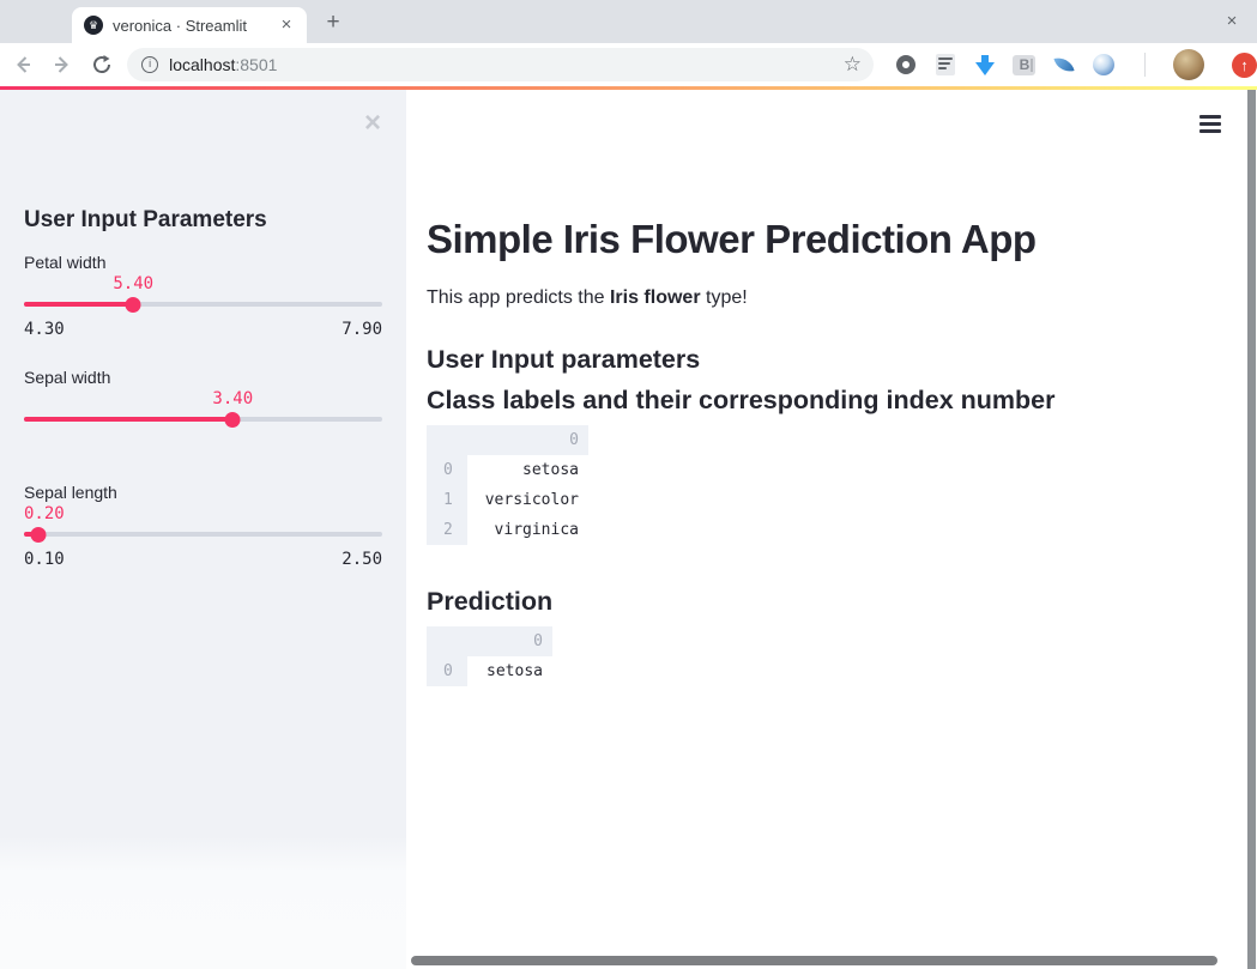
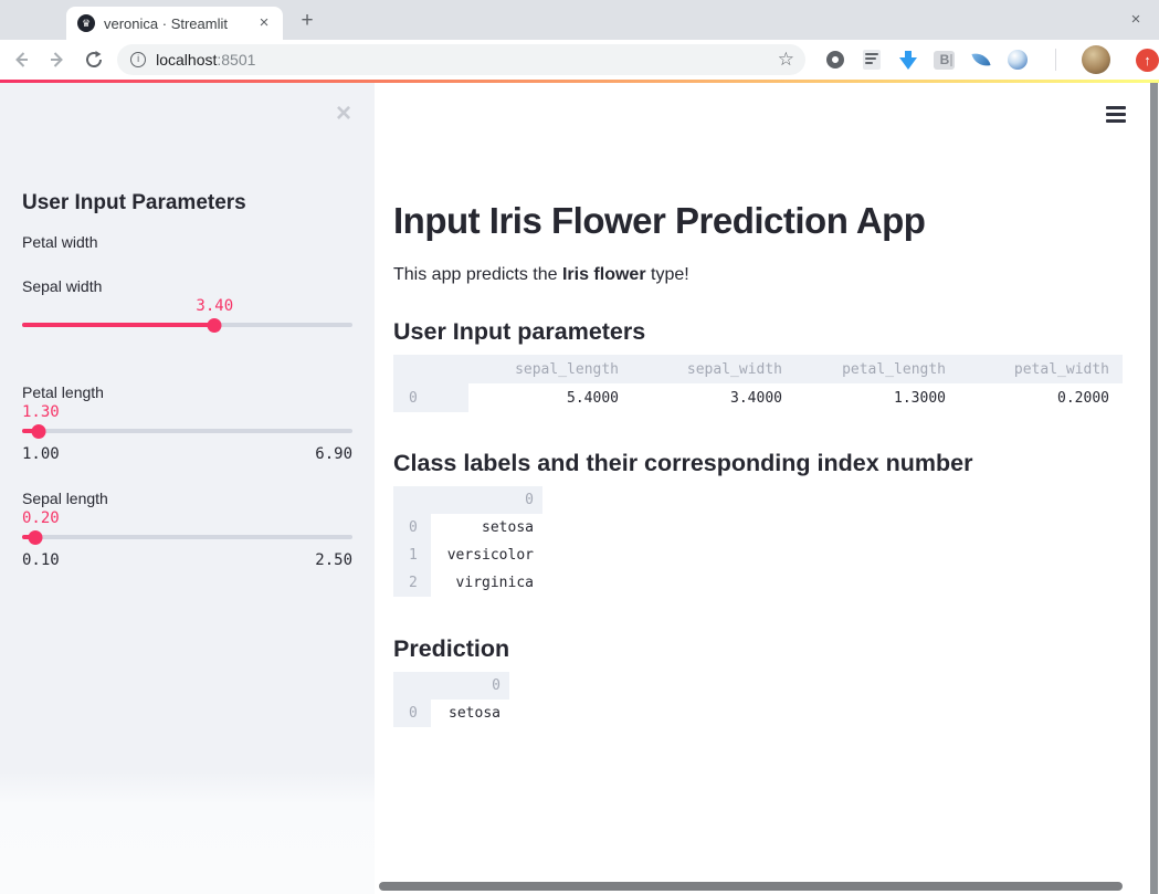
  ♛
  veronica · Streamlit
  ×
  +
  ×
  i
  localhost:8501
  ☆
  B
  ↑
  ×
  User Input Parameters
  Petal width
- 5.40
- 4.30
- 7.90
  Sepal width
  3.40
+ Petal length
+ 1.30
+ 1.00
+ 6.90
  Sepal length
  0.20
  0.10
  2.50
- Simple Iris Flower Prediction App
+ Input Iris Flower Prediction App
  This app predicts the Iris flower type!
  User Input parameters
+ 	sepal_length	sepal_width	petal_length	petal_width
+ 0	5.4000	3.4000	1.3000	0.2000
  Class labels and their corresponding index number
  	0
  0	setosa
  1	versicolor
  2	virginica
  Prediction
  	0
  0	setosa
